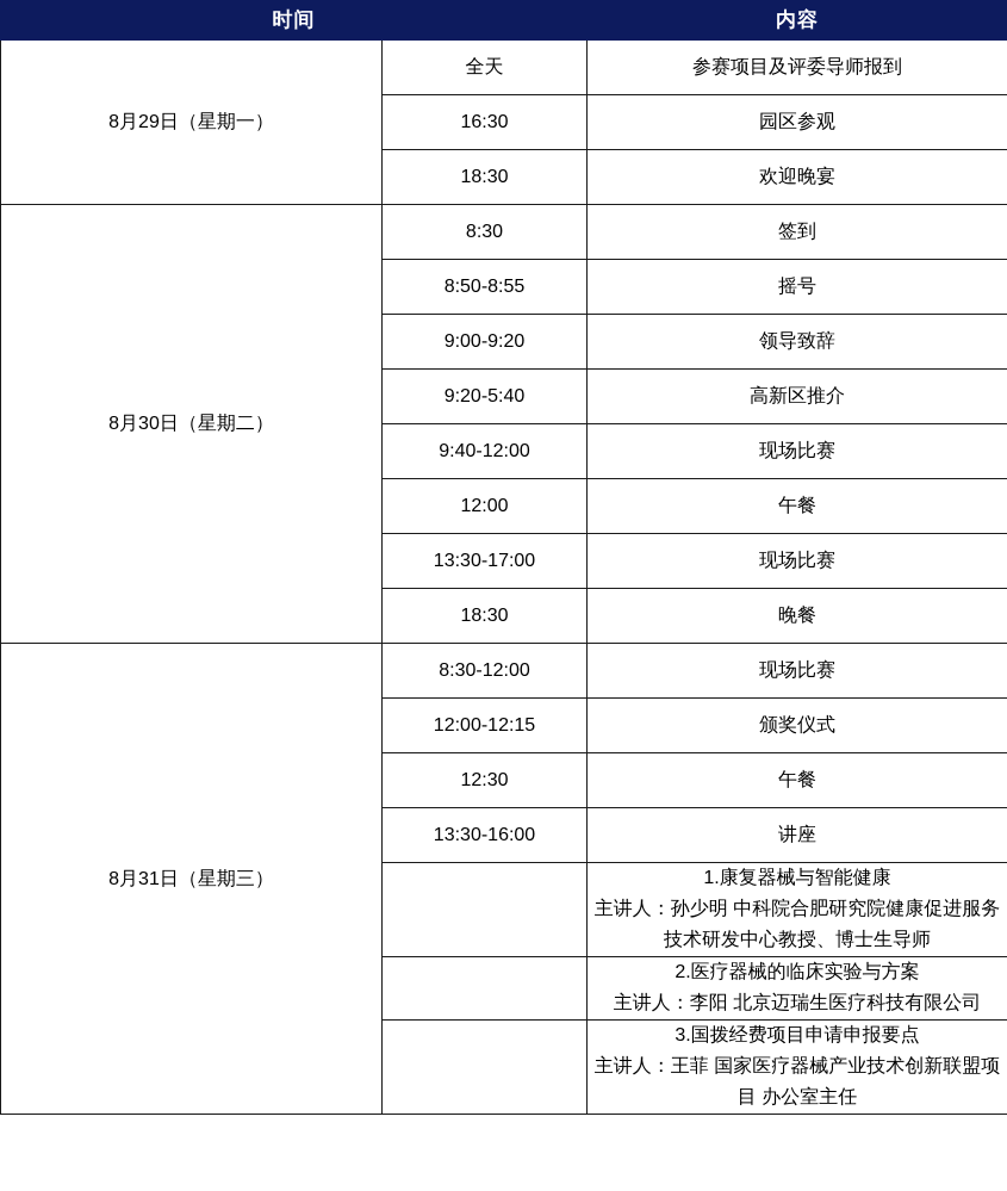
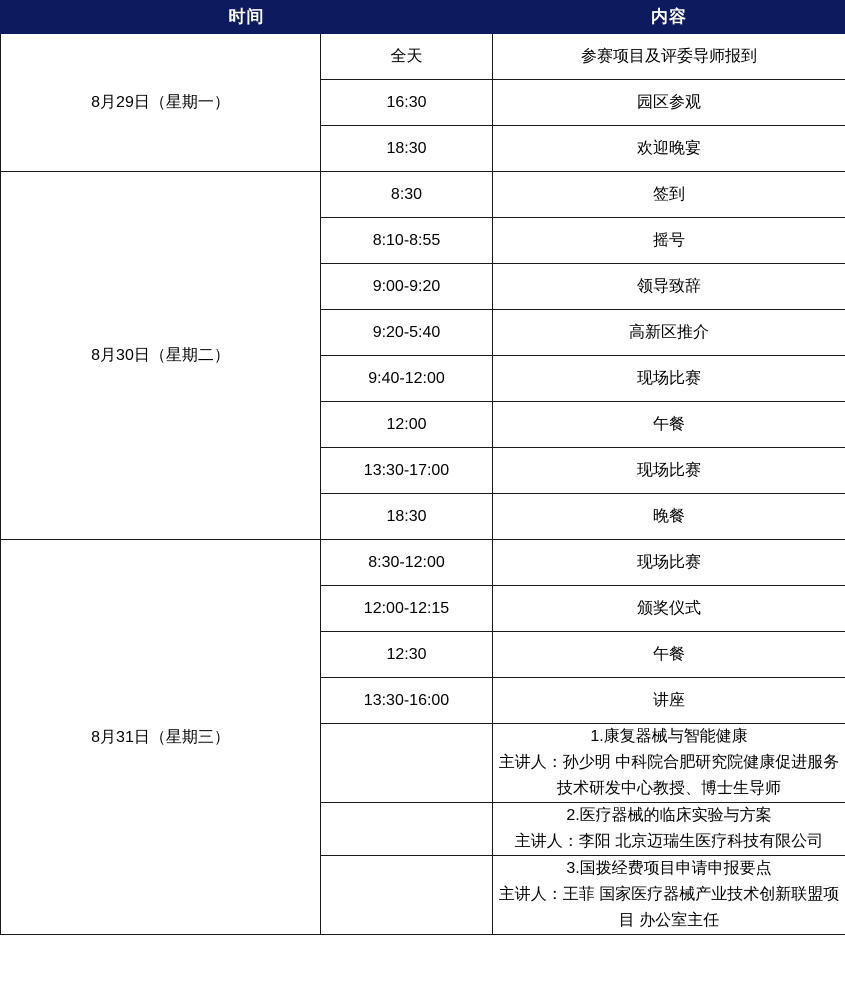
  时间	内容
  8月29日（星期一）	全天	参赛项目及评委导师报到
  16:30	园区参观
  18:30	欢迎晚宴
  8月30日（星期二）	8:30	签到
- 8:50-8:55	摇号
+ 8:10-8:55	摇号
  9:00-9:20	领导致辞
  9:20-5:40	高新区推介
  9:40-12:00	现场比赛
  12:00	午餐
  13:30-17:00	现场比赛
  18:30	晚餐
  8月31日（星期三）	8:30-12:00	现场比赛
  12:00-12:15	颁奖仪式
  12:30	午餐
  13:30-16:00	讲座
  	1.康复器械与智能健康 主讲人：孙少明 中科院合肥研究院健康促进服务技术研发中心教授、博士生导师
  	2.医疗器械的临床实验与方案 主讲人：李阳 北京迈瑞生医疗科技有限公司
  	3.国拨经费项目申请申报要点 主讲人：王菲 国家医疗器械产业技术创新联盟项目 办公室主任
